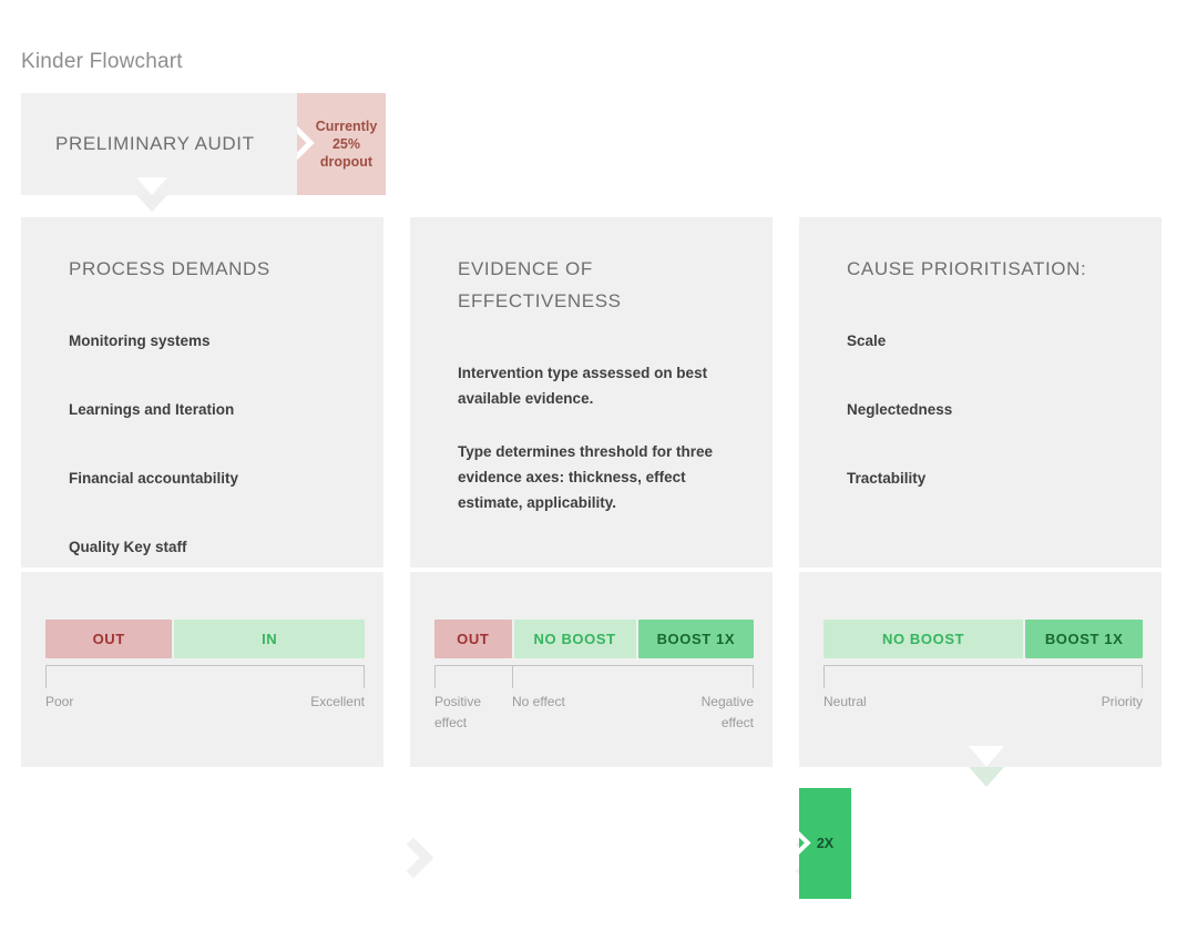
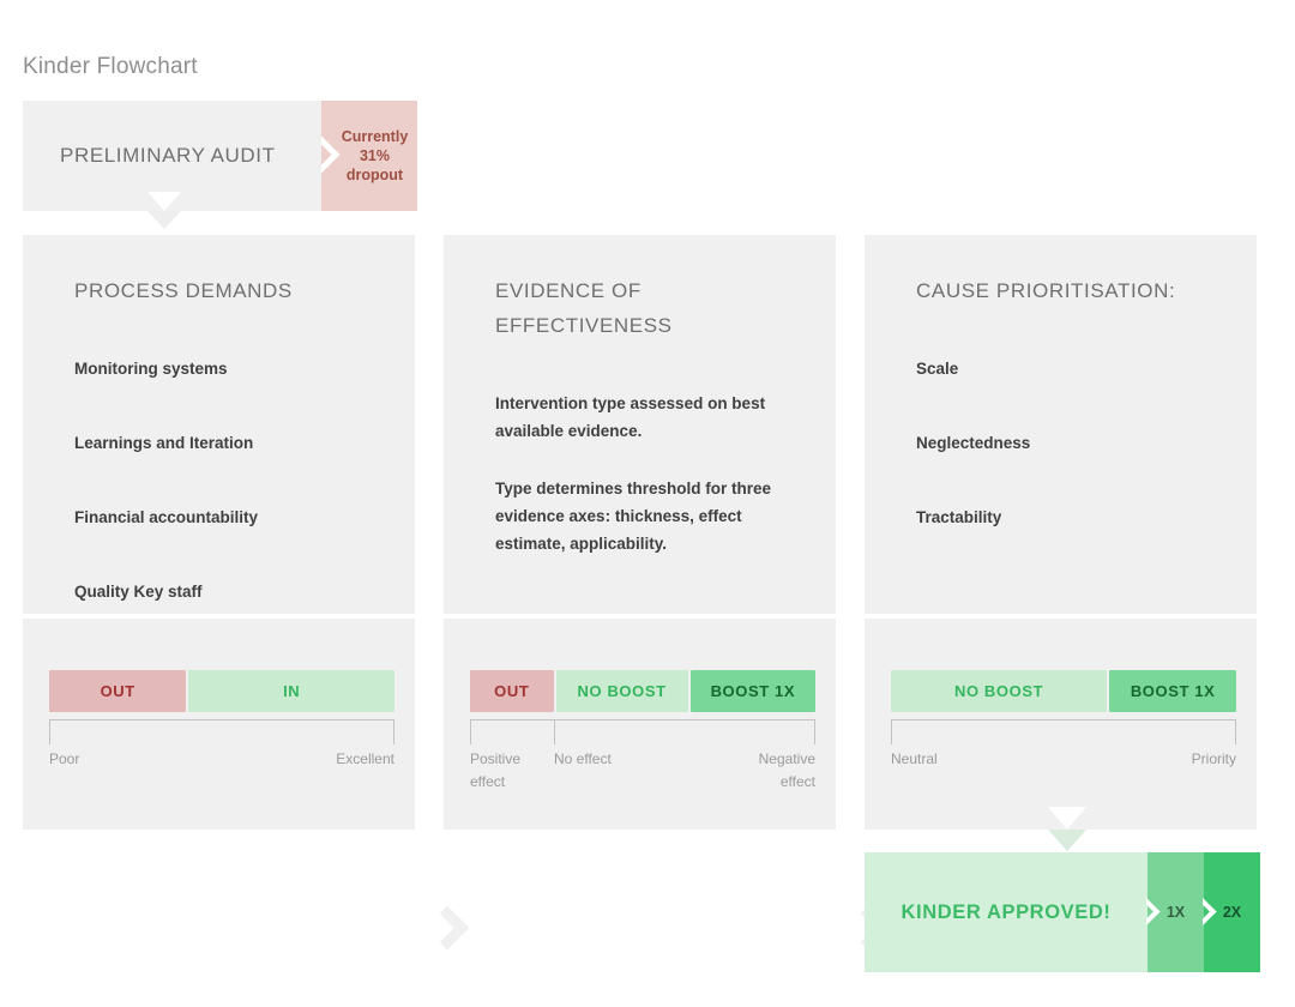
  Kinder Flowchart
  PRELIMINARY AUDIT
  Currently
- 25%
+ 31%
  dropout
  PROCESS DEMANDS
  Monitoring systems
  Learnings and Iteration
  Financial accountability
  Quality Key staff
  OUT
  IN
  Poor
  Excellent
  EVIDENCE OF
  EFFECTIVENESS
  Intervention type assessed on best available evidence.
  Type determines threshold for three evidence axes: thickness, effect estimate, applicability.
  OUT
  NO BOOST
  BOOST 1X
  Positive effect
  No effect
  Negative effect
  CAUSE PRIORITISATION:
  Scale
  Neglectedness
  Tractability
  NO BOOST
  BOOST 1X
  Neutral
  Priority
+ KINDER APPROVED!
+ 1X
  2X
